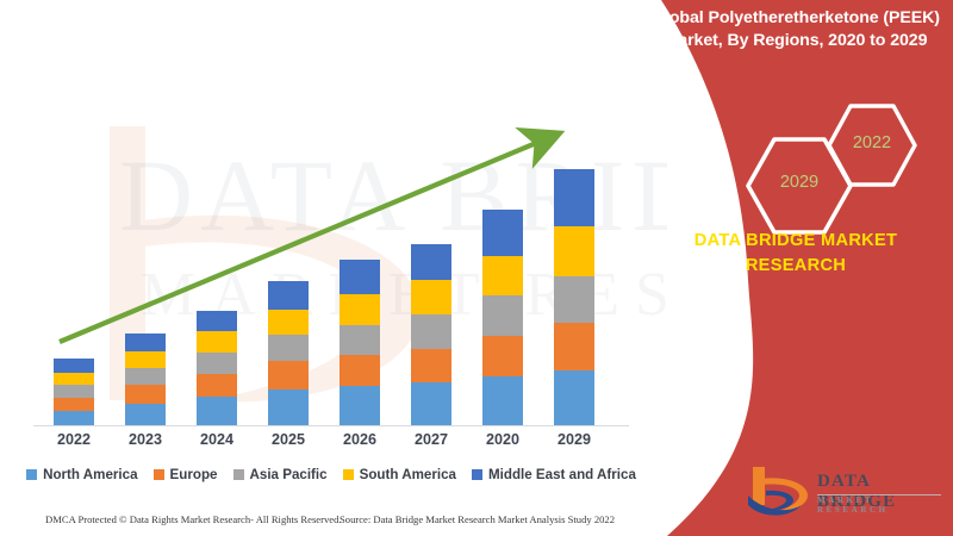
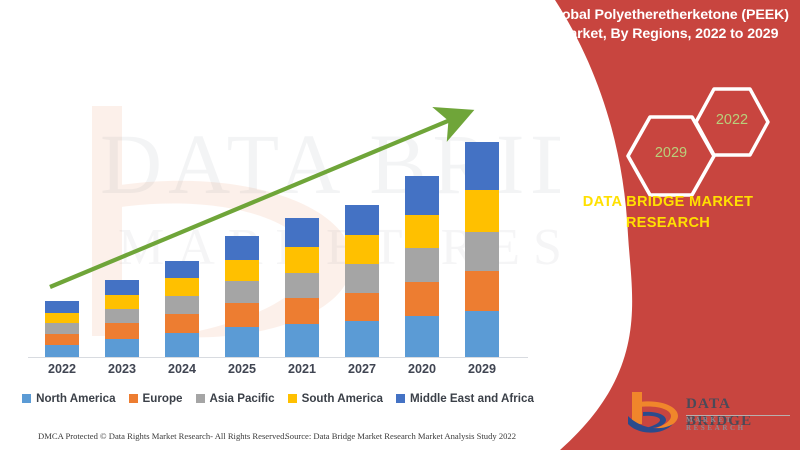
  2022
  2023
  2024
  2025
- 2026
+ 2021
  2027
  2020
  2029
  North America
  Europe
  Asia Pacific
  South America
  Middle East and Africa
  DMCA Protected © Data Rights Market Research- All Rights Reserved.
  Source: Data Bridge Market Research Market Analysis Study 2022
- Global Polyetheretherketone (PEEK) Market, By Regions, 2020 to 2029
+ Global Polyetheretherketone (PEEK) Market, By Regions, 2022 to 2029
  2022
  2029
  DATA BRIDGE MARKET RESEARCH
  DATA BRIDGE
  MARKET RESEARCH
